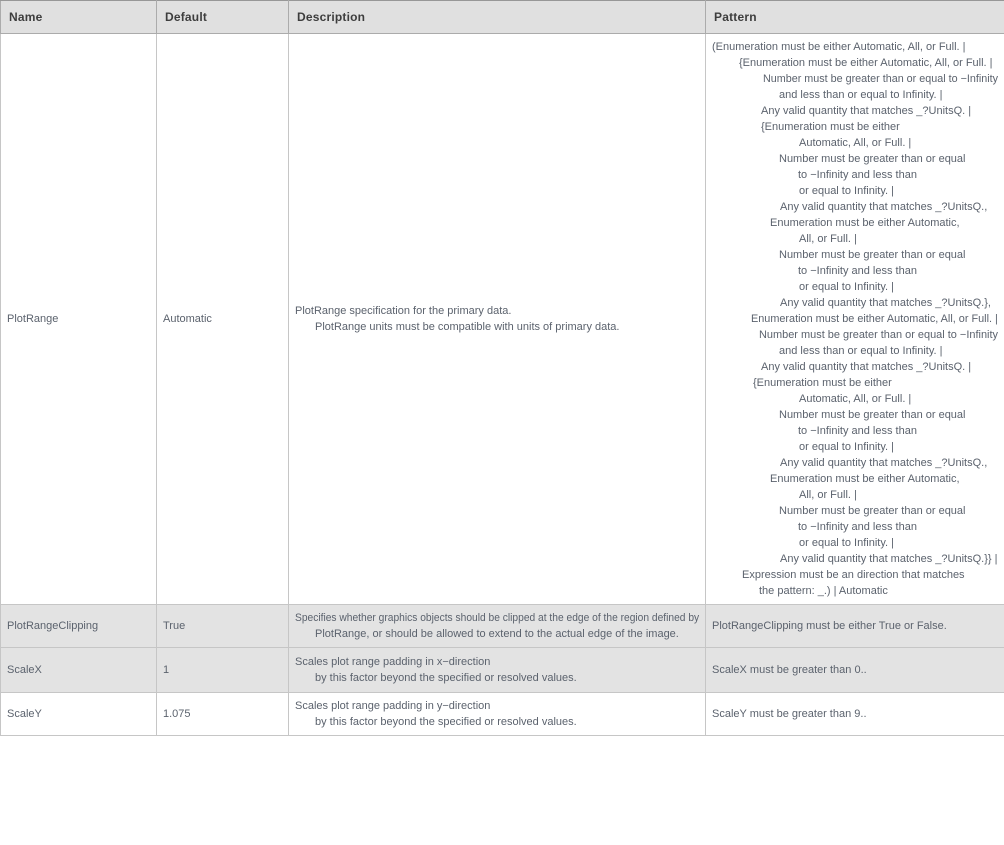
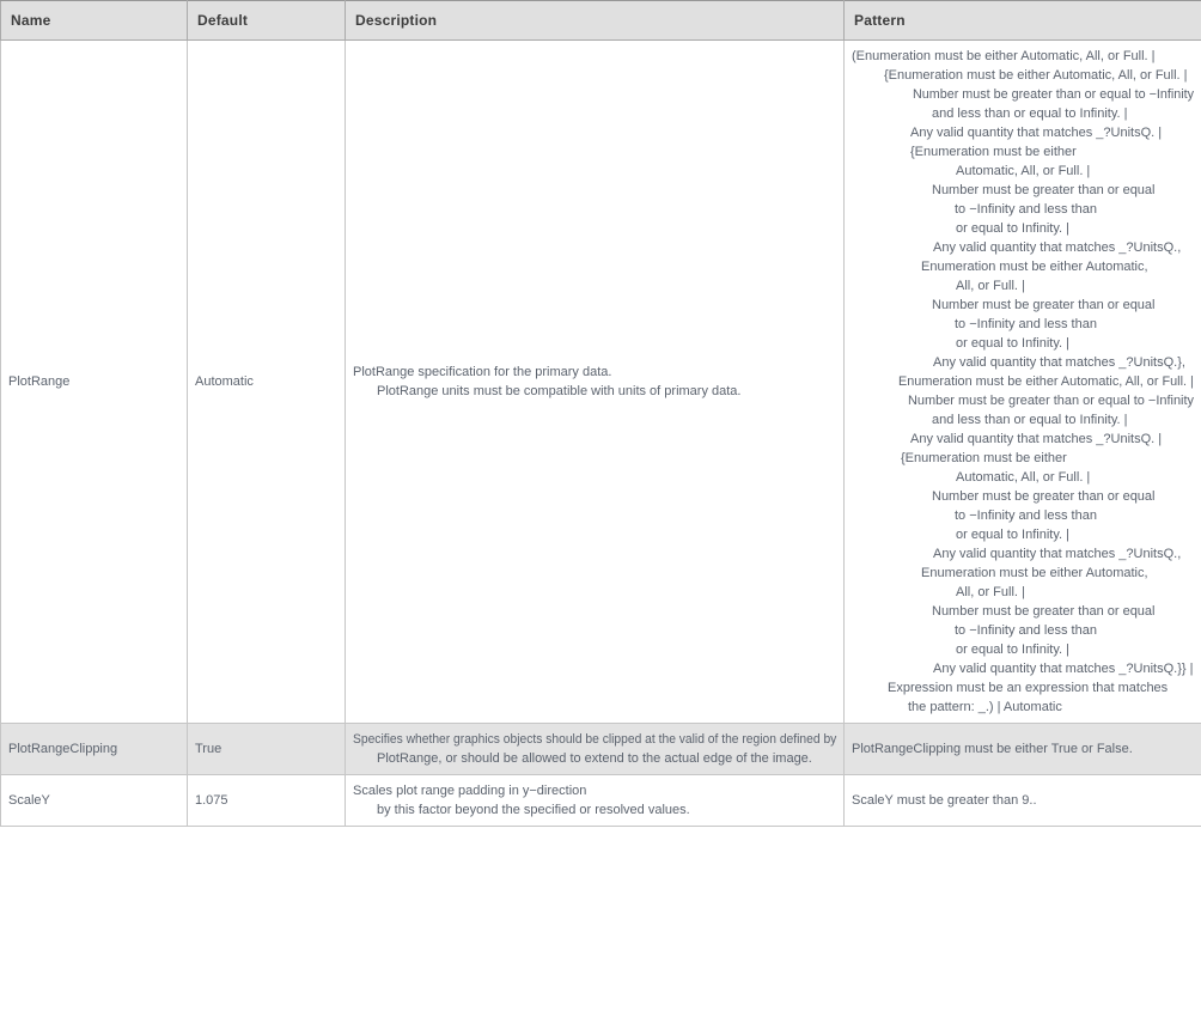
  Name	Default	Description	Pattern
- PlotRange	Automatic	PlotRange specification for the primary data.PlotRange units must be compatible with units of primary data.	(Enumeration must be either Automatic, All, or Full. |{Enumeration must be either Automatic, All, or Full. |Number must be greater than or equal to −Infinityand less than or equal to Infinity. |Any valid quantity that matches _?UnitsQ. |{Enumeration must be eitherAutomatic, All, or Full. |Number must be greater than or equalto −Infinity and less thanor equal to Infinity. |Any valid quantity that matches _?UnitsQ.,Enumeration must be either Automatic,All, or Full. |Number must be greater than or equalto −Infinity and less thanor equal to Infinity. |Any valid quantity that matches _?UnitsQ.},Enumeration must be either Automatic, All, or Full. |Number must be greater than or equal to −Infinityand less than or equal to Infinity. |Any valid quantity that matches _?UnitsQ. |{Enumeration must be eitherAutomatic, All, or Full. |Number must be greater than or equalto −Infinity and less thanor equal to Infinity. |Any valid quantity that matches _?UnitsQ.,Enumeration must be either Automatic,All, or Full. |Number must be greater than or equalto −Infinity and less thanor equal to Infinity. |Any valid quantity that matches _?UnitsQ.}} |Expression must be an direction that matchesthe pattern: _.) | Automatic
+ PlotRange	Automatic	PlotRange specification for the primary data.PlotRange units must be compatible with units of primary data.	(Enumeration must be either Automatic, All, or Full. |{Enumeration must be either Automatic, All, or Full. |Number must be greater than or equal to −Infinityand less than or equal to Infinity. |Any valid quantity that matches _?UnitsQ. |{Enumeration must be eitherAutomatic, All, or Full. |Number must be greater than or equalto −Infinity and less thanor equal to Infinity. |Any valid quantity that matches _?UnitsQ.,Enumeration must be either Automatic,All, or Full. |Number must be greater than or equalto −Infinity and less thanor equal to Infinity. |Any valid quantity that matches _?UnitsQ.},Enumeration must be either Automatic, All, or Full. |Number must be greater than or equal to −Infinityand less than or equal to Infinity. |Any valid quantity that matches _?UnitsQ. |{Enumeration must be eitherAutomatic, All, or Full. |Number must be greater than or equalto −Infinity and less thanor equal to Infinity. |Any valid quantity that matches _?UnitsQ.,Enumeration must be either Automatic,All, or Full. |Number must be greater than or equalto −Infinity and less thanor equal to Infinity. |Any valid quantity that matches _?UnitsQ.}} |Expression must be an expression that matchesthe pattern: _.) | Automatic
- PlotRangeClipping	True	Specifies whether graphics objects should be clipped at the edge of the region defined byPlotRange, or should be allowed to extend to the actual edge of the image.	PlotRangeClipping must be either True or False.
+ PlotRangeClipping	True	Specifies whether graphics objects should be clipped at the valid of the region defined byPlotRange, or should be allowed to extend to the actual edge of the image.	PlotRangeClipping must be either True or False.
- ScaleX	1	Scales plot range padding in x−directionby this factor beyond the specified or resolved values.	ScaleX must be greater than 0..
  ScaleY	1.075	Scales plot range padding in y−directionby this factor beyond the specified or resolved values.	ScaleY must be greater than 9..
